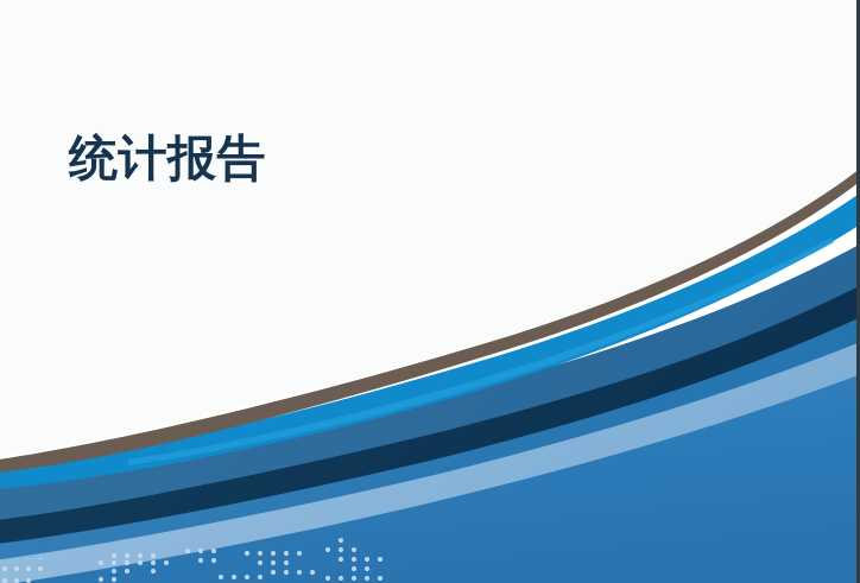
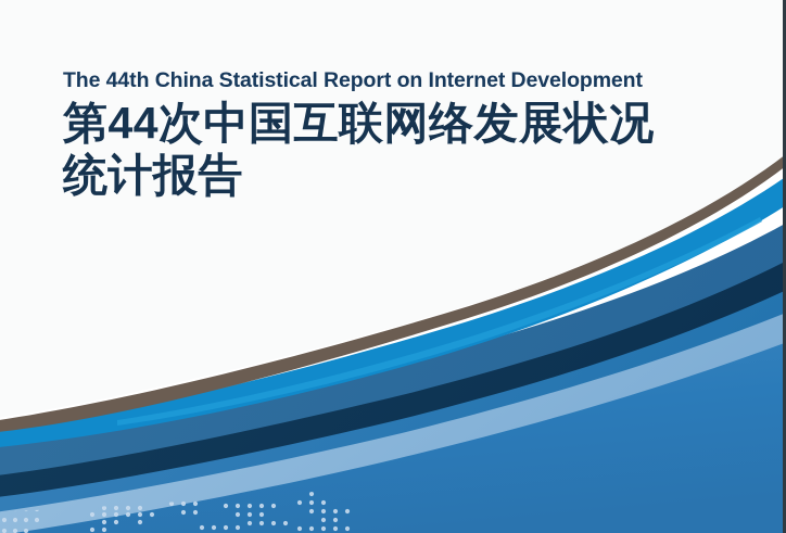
+ The 44th China Statistical Report on Internet Development
+ 第44次中国互联网络发展状况
  统计报告
